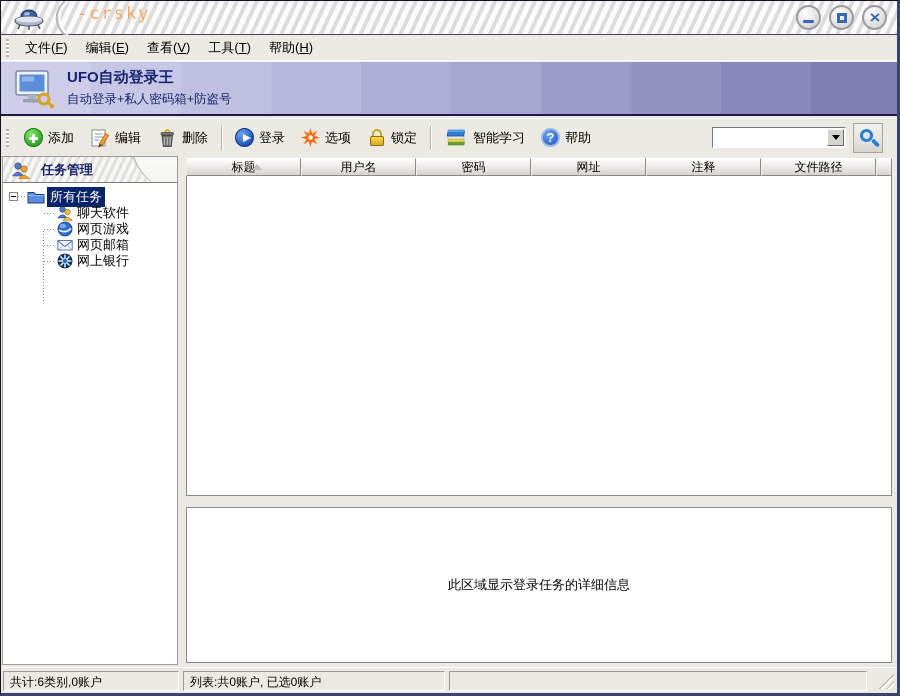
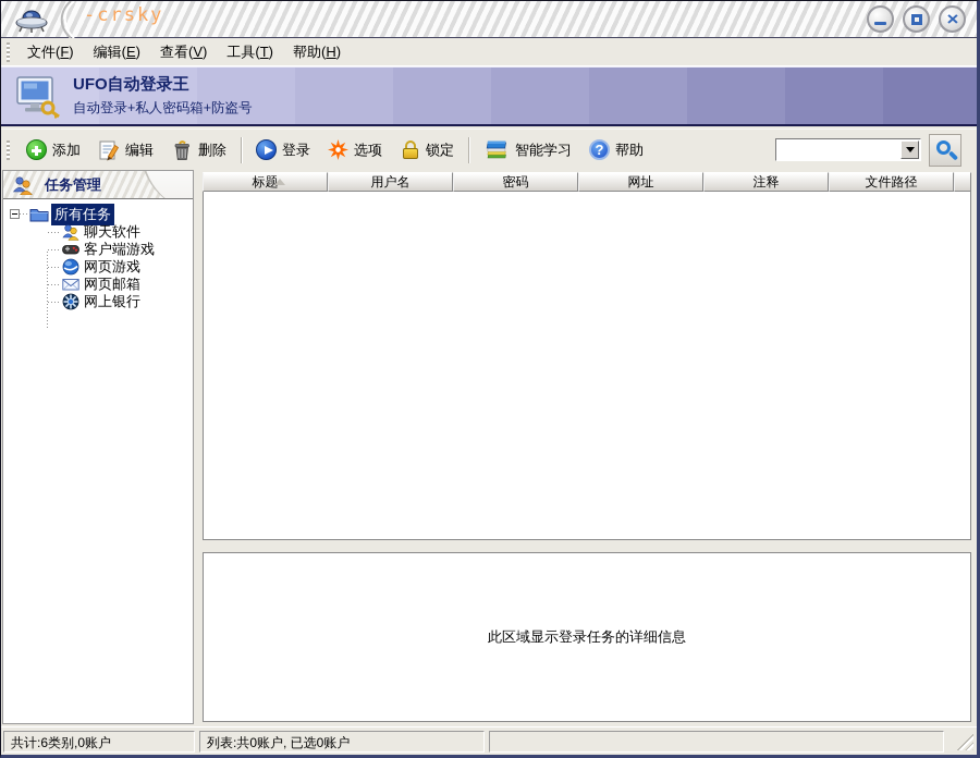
  -crsky
  ×
  文件(F)
  编辑(E)
  查看(V)
  工具(T)
  帮助(H)
  UFO自动登录王
  自动登录+私人密码箱+防盗号
  添加
  编辑
  删除
  登录
  选项
  锁定
  智能学习
  ?
  帮助
  任务管理
  所有任务
  聊天软件
+ 客户端游戏
  网页游戏
  网页邮箱
  网上银行
  标题
  用户名
  密码
  网址
  注释
  文件路径
  此区域显示登录任务的详细信息
  共计:6类别,0账户
  列表:共0账户, 已选0账户
